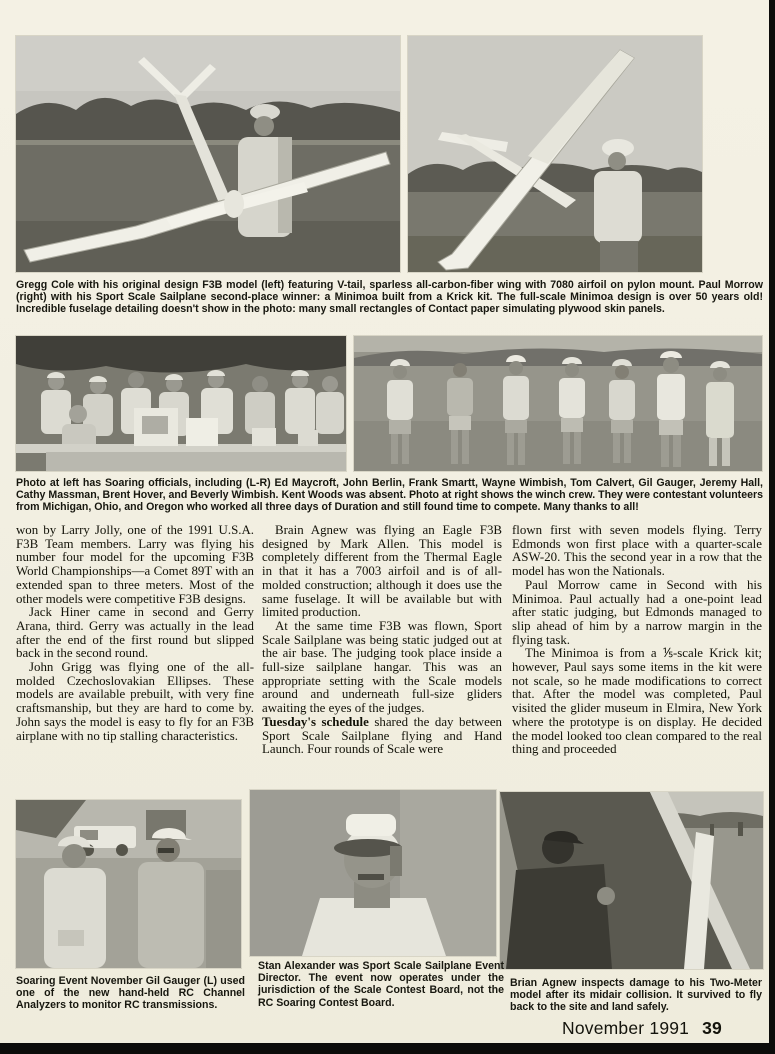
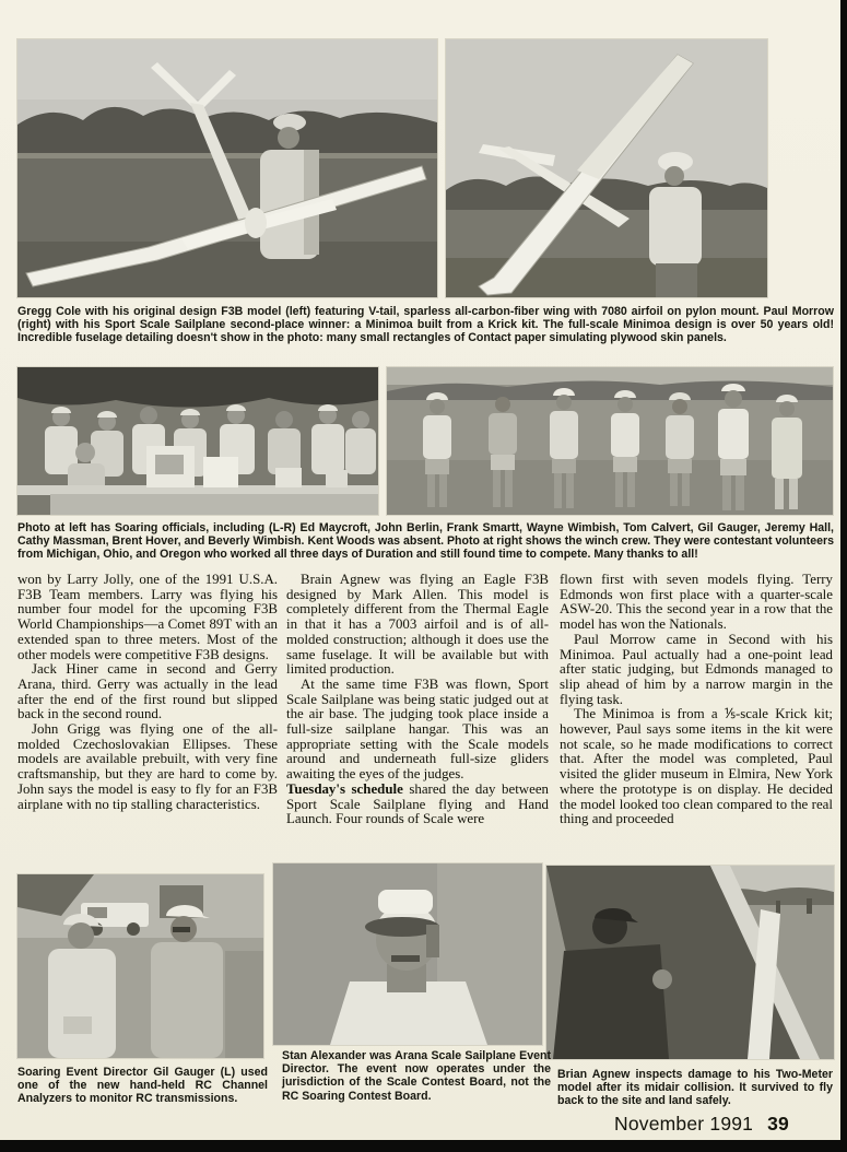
  Gregg Cole with his original design F3B model (left) featuring V-tail, sparless all-carbon-fiber wing with 7080 airfoil on pylon mount. Paul Morrow (right) with his Sport Scale Sailplane second-place winner: a Minimoa built from a Krick kit. The full-scale Minimoa design is over 50 years old! Incredible fuselage detailing doesn't show in the photo: many small rectangles of Contact paper simulating plywood skin panels.
  Photo at left has Soaring officials, including (L-R) Ed Maycroft, John Berlin, Frank Smartt, Wayne Wimbish, Tom Calvert, Gil Gauger, Jeremy Hall, Cathy Massman, Brent Hover, and Beverly Wimbish. Kent Woods was absent. Photo at right shows the winch crew. They were contestant volunteers from Michigan, Ohio, and Oregon who worked all three days of Duration and still found time to compete. Many thanks to all!
  won by Larry Jolly, one of the 1991 U.S.A. F3B Team members. Larry was flying his number four model for the upcoming F3B World Championships—a Comet 89T with an extended span to three meters. Most of the other models were competitive F3B designs.
  Jack Hiner came in second and Gerry Arana, third. Gerry was actually in the lead after the end of the first round but slipped back in the second round.
  John Grigg was flying one of the all-molded Czechoslovakian Ellipses. These models are available prebuilt, with very fine craftsmanship, but they are hard to come by. John says the model is easy to fly for an F3B airplane with no tip stalling characteristics.
  Brain Agnew was flying an Eagle F3B designed by Mark Allen. This model is completely different from the Thermal Eagle in that it has a 7003 airfoil and is of all-molded construction; although it does use the same fuselage. It will be available but with limited production.
  At the same time F3B was flown, Sport Scale Sailplane was being static judged out at the air base. The judging took place inside a full-size sailplane hangar. This was an appropriate setting with the Scale models around and underneath full-size gliders awaiting the eyes of the judges.
  Tuesday's schedule shared the day between Sport Scale Sailplane flying and Hand Launch. Four rounds of Scale were
  flown first with seven models flying. Terry Edmonds won first place with a quarter-scale ASW-20. This the second year in a row that the model has won the Nationals.
  Paul Morrow came in Second with his Minimoa. Paul actually had a one-point lead after static judging, but Edmonds managed to slip ahead of him by a narrow margin in the flying task.
  The Minimoa is from a ⅕-scale Krick kit; however, Paul says some items in the kit were not scale, so he made modifications to correct that. After the model was completed, Paul visited the glider museum in Elmira, New York where the prototype is on display. He decided the model looked too clean compared to the real thing and proceeded
- Soaring Event November Gil Gauger (L) used one of the new hand-held RC Channel Analyzers to monitor RC transmissions.
+ Soaring Event Director Gil Gauger (L) used one of the new hand-held RC Channel Analyzers to monitor RC transmissions.
- Stan Alexander was Sport Scale Sailplane Event Director. The event now operates under the jurisdiction of the Scale Contest Board, not the RC Soaring Contest Board.
+ Stan Alexander was Arana Scale Sailplane Event Director. The event now operates under the jurisdiction of the Scale Contest Board, not the RC Soaring Contest Board.
  Brian Agnew inspects damage to his Two-Meter model after its midair collision. It survived to fly back to the site and land safely.
  November 1991 39
